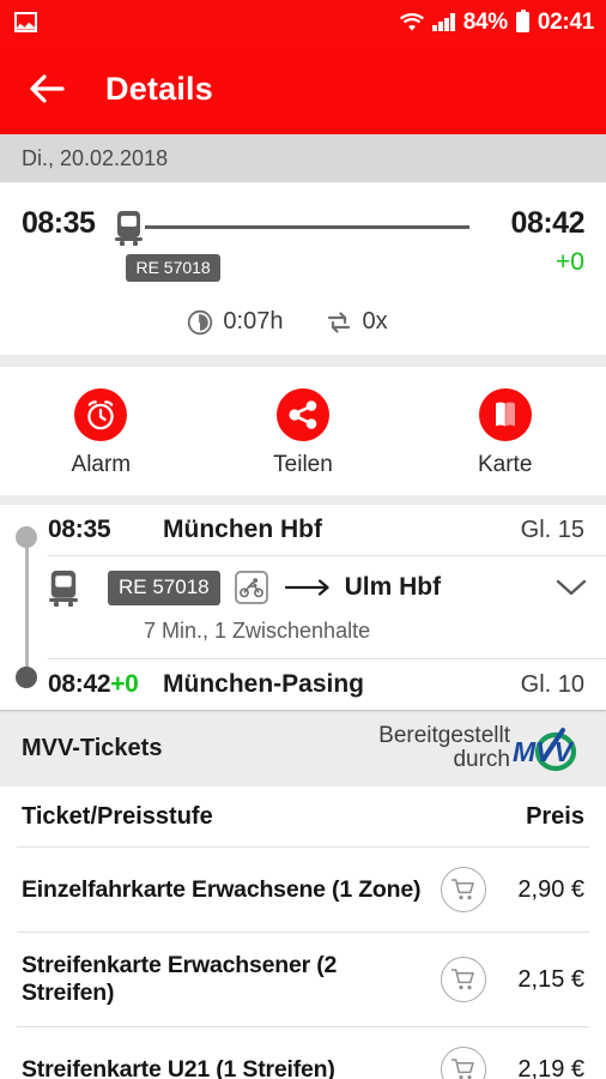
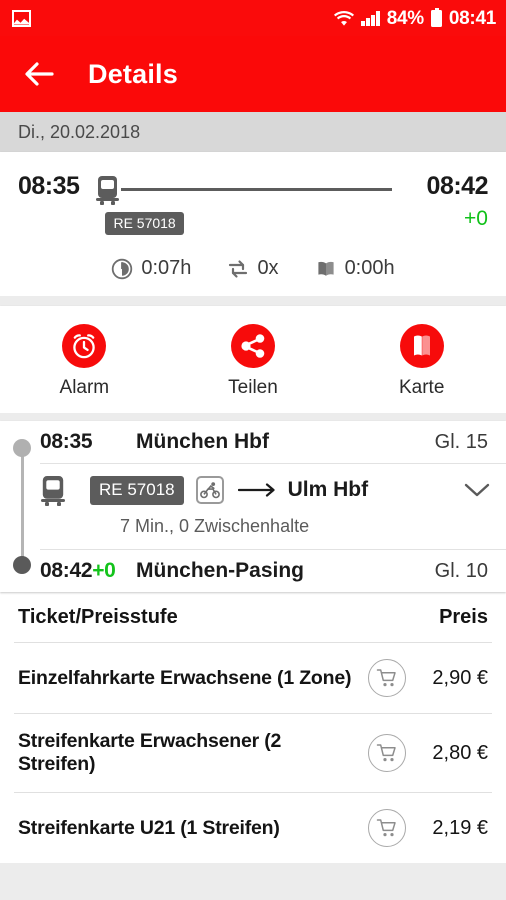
  84%
- 02:41
+ 08:41
  Details
  Di., 20.02.2018
  08:35
  RE 57018
  08:42
  +0
  0:07h
  0x
+ 0:00h
  Alarm
  Teilen
  Karte
  08:35
  München Hbf
  Gl. 15
  RE 57018
  Ulm Hbf
- 7 Min., 1 Zwischenhalte
+ 7 Min., 0 Zwischenhalte
  08:42+0
  München-Pasing
  Gl. 10
- MVV-Tickets
- Bereitgestellt
- durch
- MVV
  Ticket/Preisstufe
  Preis
  Einzelfahrkarte Erwachsene (1 Zone)
  2,90 €
  Streifenkarte Erwachsener (2 Streifen)
- 2,15 €
+ 2,80 €
  Streifenkarte U21 (1 Streifen)
  2,19 €
